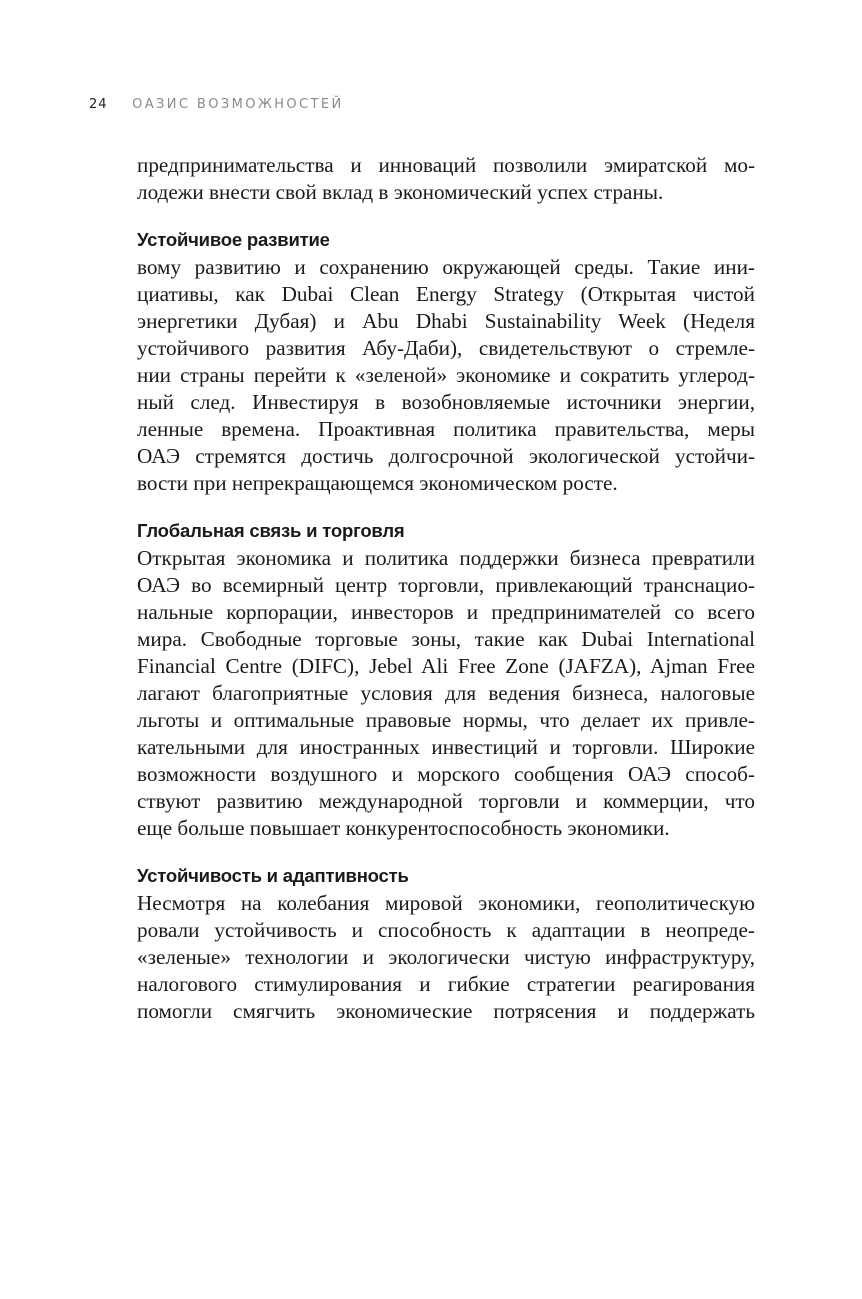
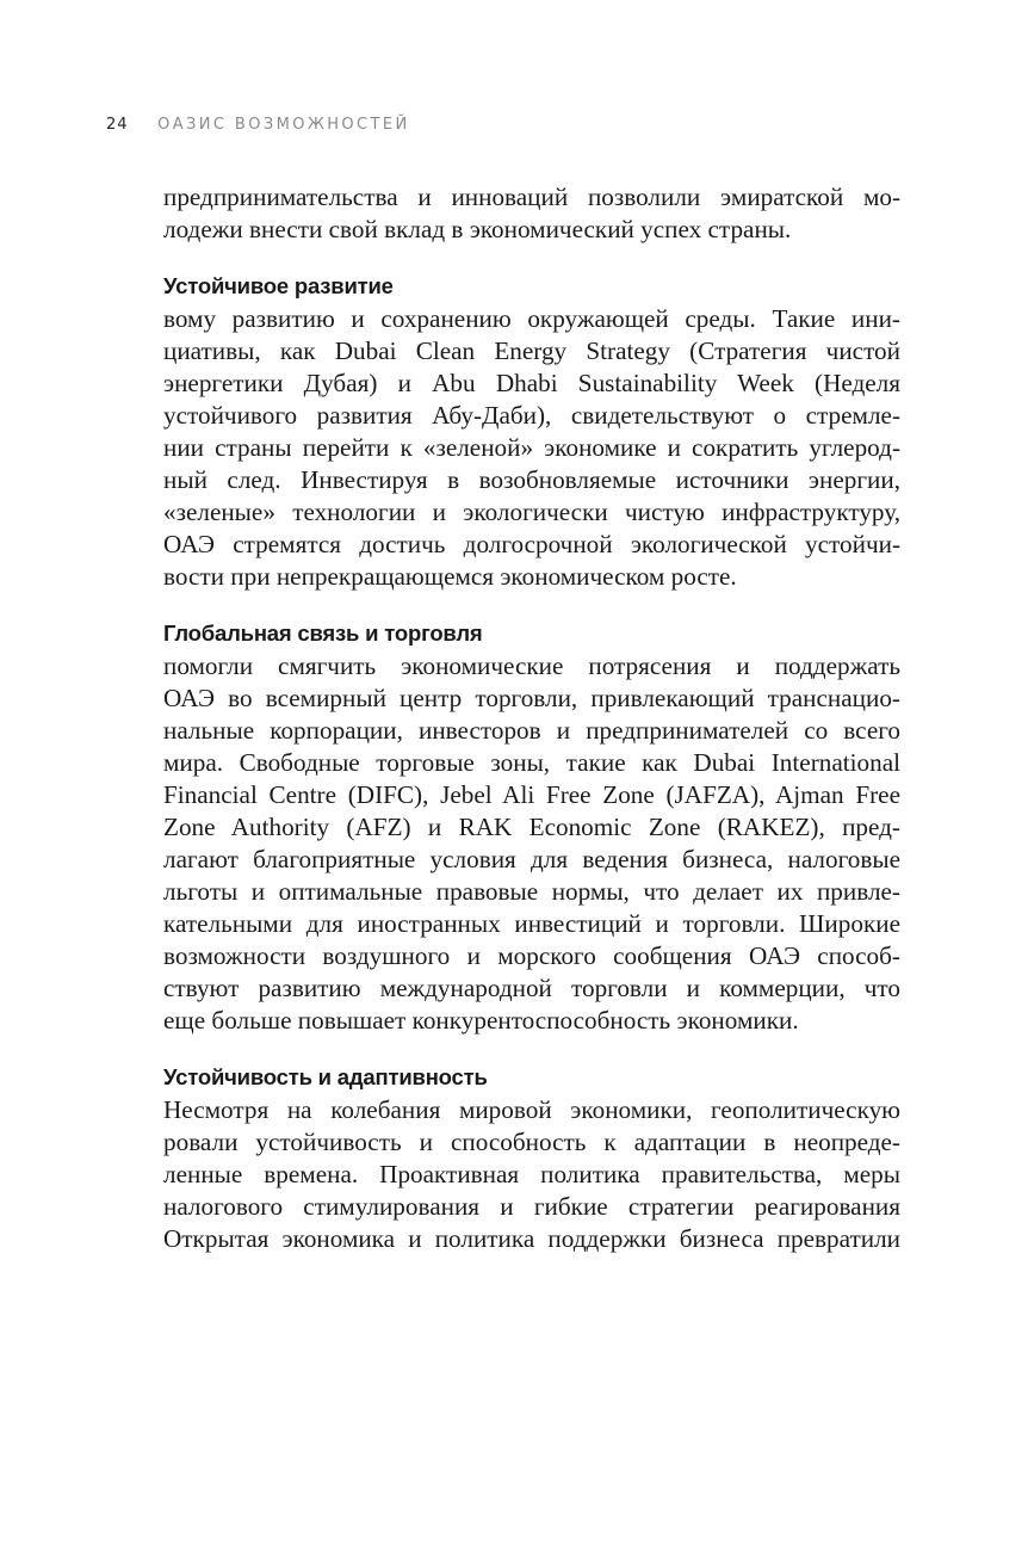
  24 ОАЗИС ВОЗМОЖНОСТЕЙ
  предпринимательства и инноваций позволили эмиратской мо-
  лодежи внести свой вклад в экономический успех страны.
  Устойчивое развитие
  вому развитию и сохранению окружающей среды. Такие ини-
- циативы, как Dubai Clean Energy Strategy (Открытая чистой
+ циативы, как Dubai Clean Energy Strategy (Стратегия чистой
  энергетики Дубая) и Abu Dhabi Sustainability Week (Неделя
  устойчивого развития Абу-Даби), свидетельствуют о стремле-
  нии страны перейти к «зеленой» экономике и сократить углерод-
  ный след. Инвестируя в возобновляемые источники энергии,
- ленные времена. Проактивная политика правительства, меры
+ «зеленые» технологии и экологически чистую инфраструктуру,
  ОАЭ стремятся достичь долгосрочной экологической устойчи-
  вости при непрекращающемся экономическом росте.
  Глобальная связь и торговля
- Открытая экономика и политика поддержки бизнеса превратили
+ помогли смягчить экономические потрясения и поддержать
  ОАЭ во всемирный центр торговли, привлекающий транснацио-
  нальные корпорации, инвесторов и предпринимателей со всего
  мира. Свободные торговые зоны, такие как Dubai International
  Financial Centre (DIFC), Jebel Ali Free Zone (JAFZA), Ajman Free
+ Zone Authority (AFZ) и RAK Economic Zone (RAKEZ), пред-
  лагают благоприятные условия для ведения бизнеса, налоговые
  льготы и оптимальные правовые нормы, что делает их привле-
  кательными для иностранных инвестиций и торговли. Широкие
  возможности воздушного и морского сообщения ОАЭ способ-
  ствуют развитию международной торговли и коммерции, что
  еще больше повышает конкурентоспособность экономики.
  Устойчивость и адаптивность
  Несмотря на колебания мировой экономики, геополитическую
  ровали устойчивость и способность к адаптации в неопреде-
- «зеленые» технологии и экологически чистую инфраструктуру,
+ ленные времена. Проактивная политика правительства, меры
  налогового стимулирования и гибкие стратегии реагирования
- помогли смягчить экономические потрясения и поддержать
+ Открытая экономика и политика поддержки бизнеса превратили
